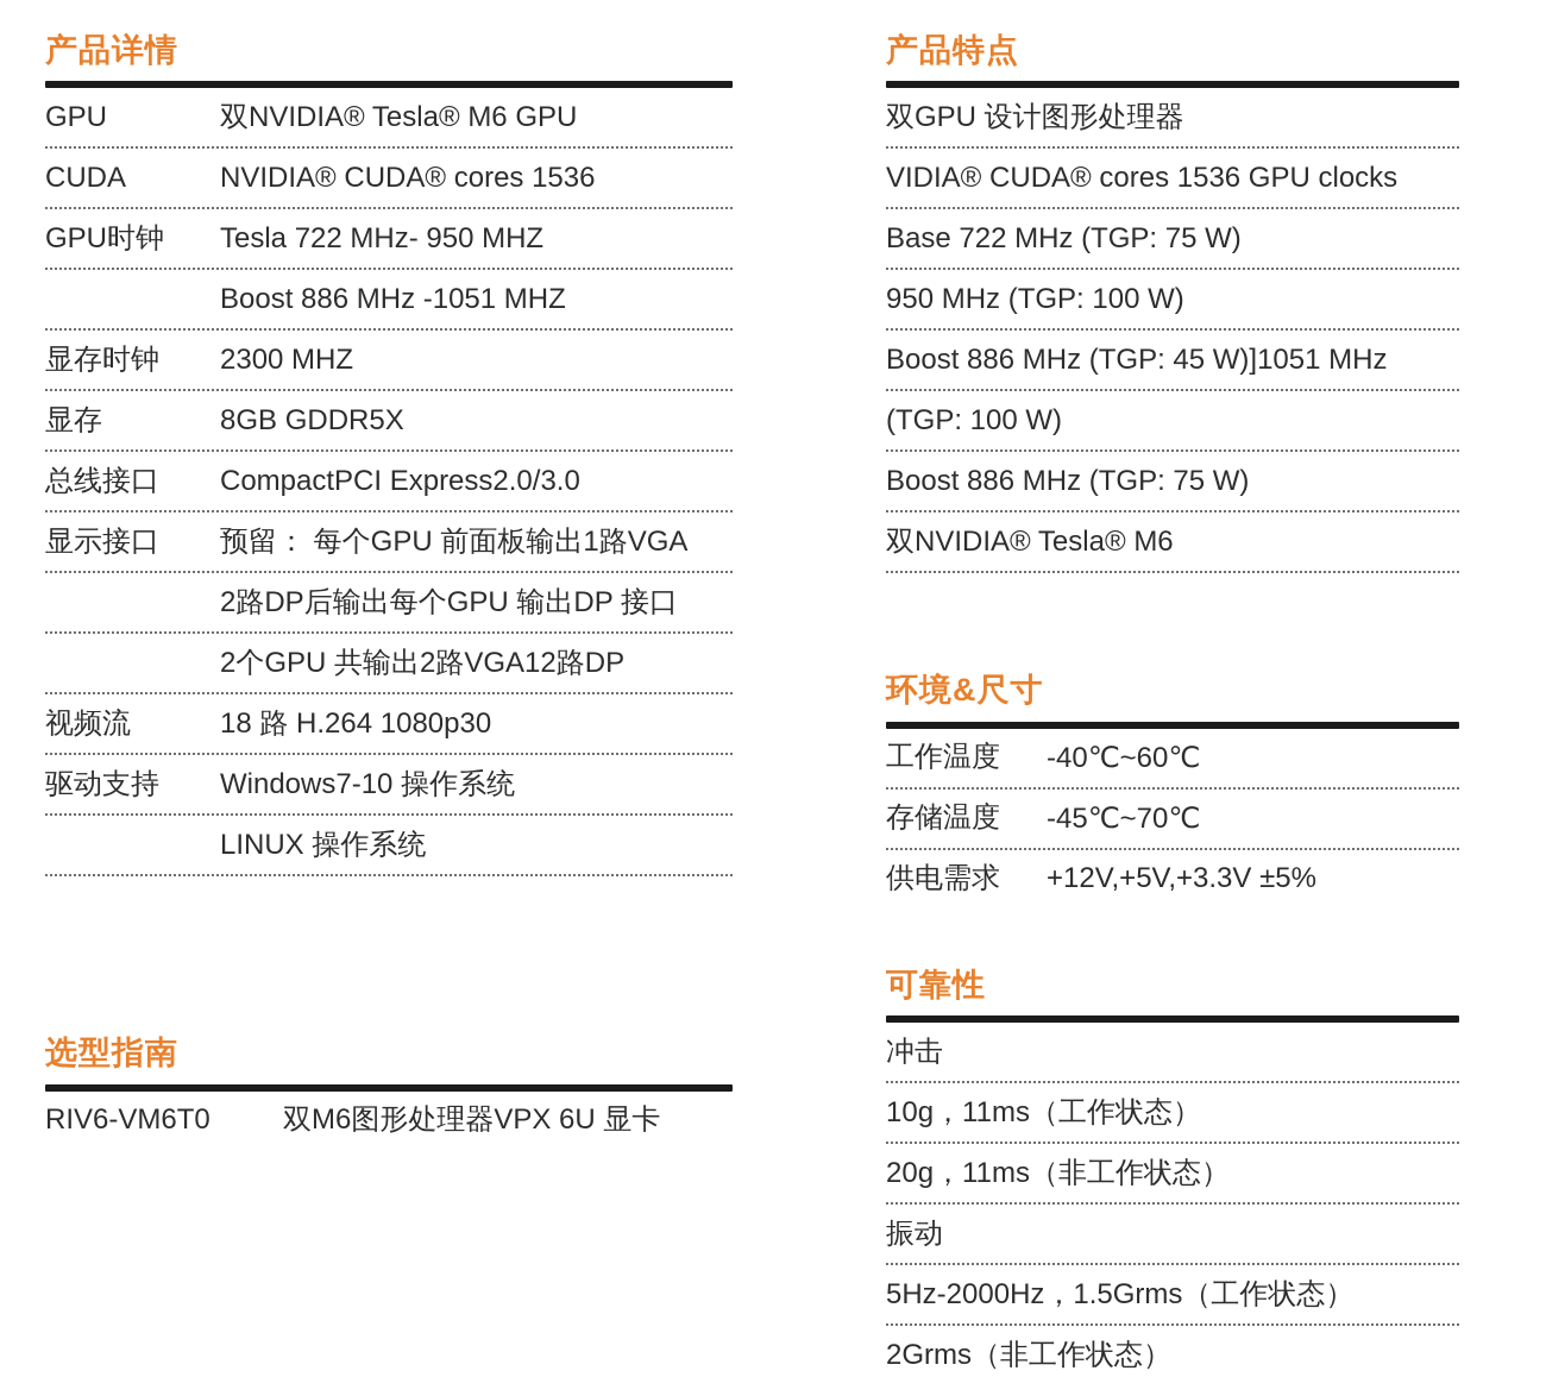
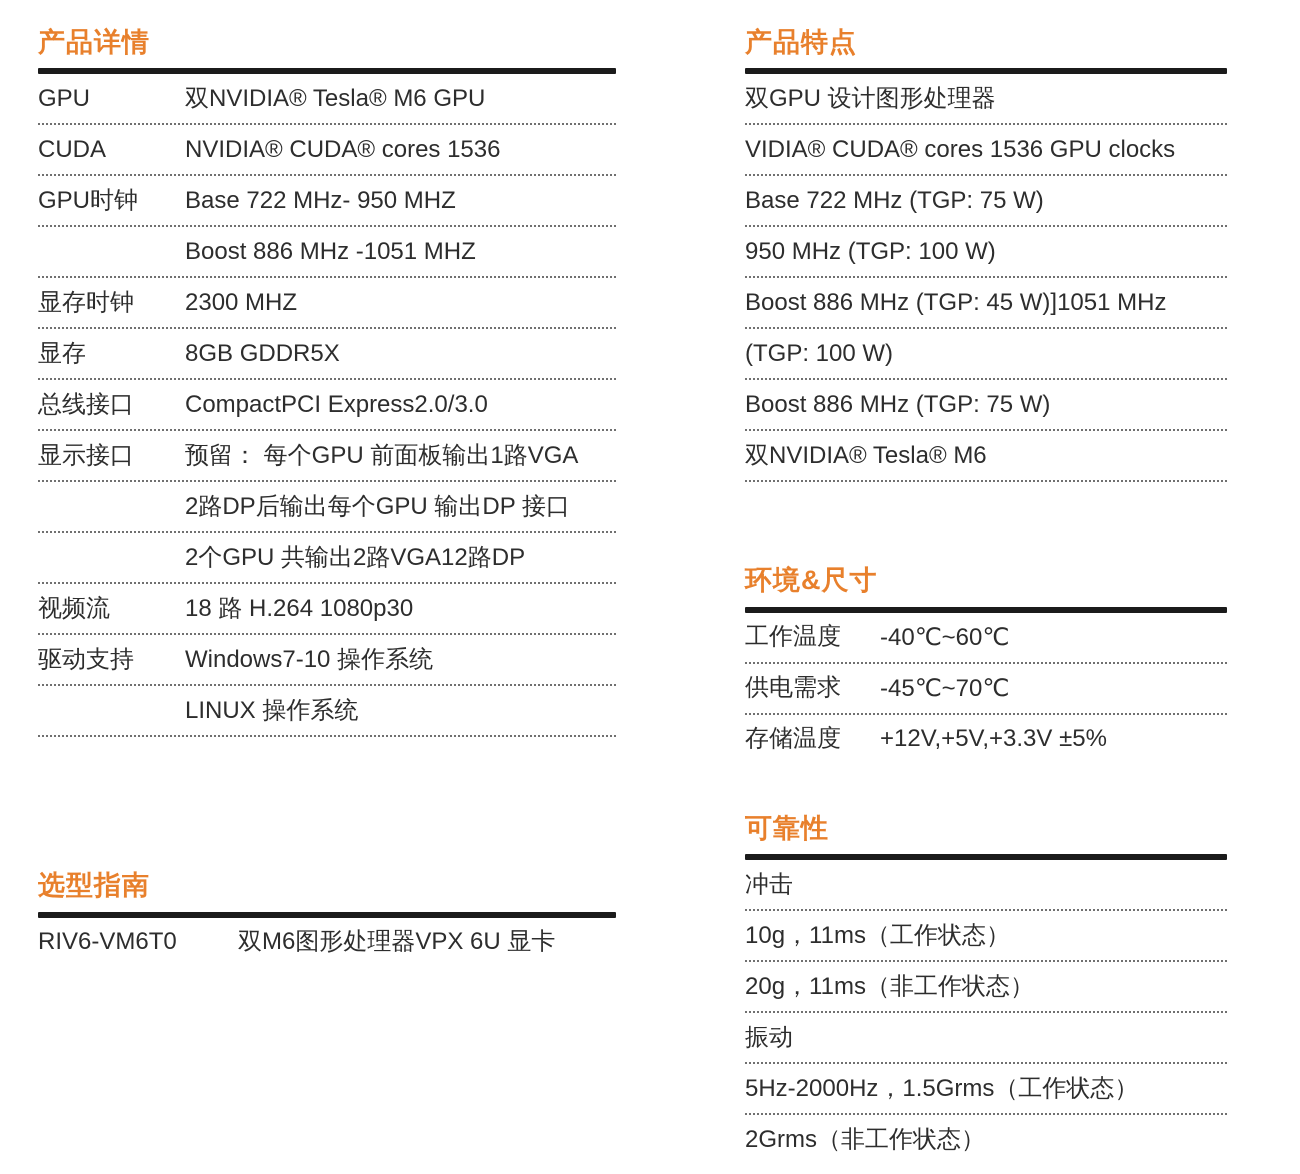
  产品详情
  GPU
  双NVIDIA® Tesla® M6 GPU
  CUDA
  NVIDIA® CUDA® cores 1536
  GPU时钟
- Tesla 722 MHz- 950 MHZ
+ Base 722 MHz- 950 MHZ
  Boost 886 MHz -1051 MHZ
  显存时钟
  2300 MHZ
  显存
  8GB GDDR5X
  总线接口
  CompactPCI Express2.0/3.0
  显示接口
  预留： 每个GPU 前面板输出1路VGA
  2路DP后输出每个GPU 输出DP 接口
  2个GPU 共输出2路VGA12路DP
  视频流
  18 路 H.264 1080p30
  驱动支持
  Windows7-10 操作系统
  LINUX 操作系统
  选型指南
  RIV6-VM6T0
  双M6图形处理器VPX 6U 显卡
  产品特点
  双GPU 设计图形处理器
  VIDIA® CUDA® cores 1536 GPU clocks
  Base 722 MHz (TGP: 75 W)
  950 MHz (TGP: 100 W)
  Boost 886 MHz (TGP: 45 W)]1051 MHz
  (TGP: 100 W)
  Boost 886 MHz (TGP: 75 W)
  双NVIDIA® Tesla® M6
  环境&尺寸
  工作温度
  -40℃~60℃
- 存储温度
+ 供电需求
  -45℃~70℃
- 供电需求
+ 存储温度
  +12V,+5V,+3.3V ±5%
  可靠性
  冲击
  10g，11ms（工作状态）
  20g，11ms（非工作状态）
  振动
  5Hz-2000Hz，1.5Grms（工作状态）
  2Grms（非工作状态）
